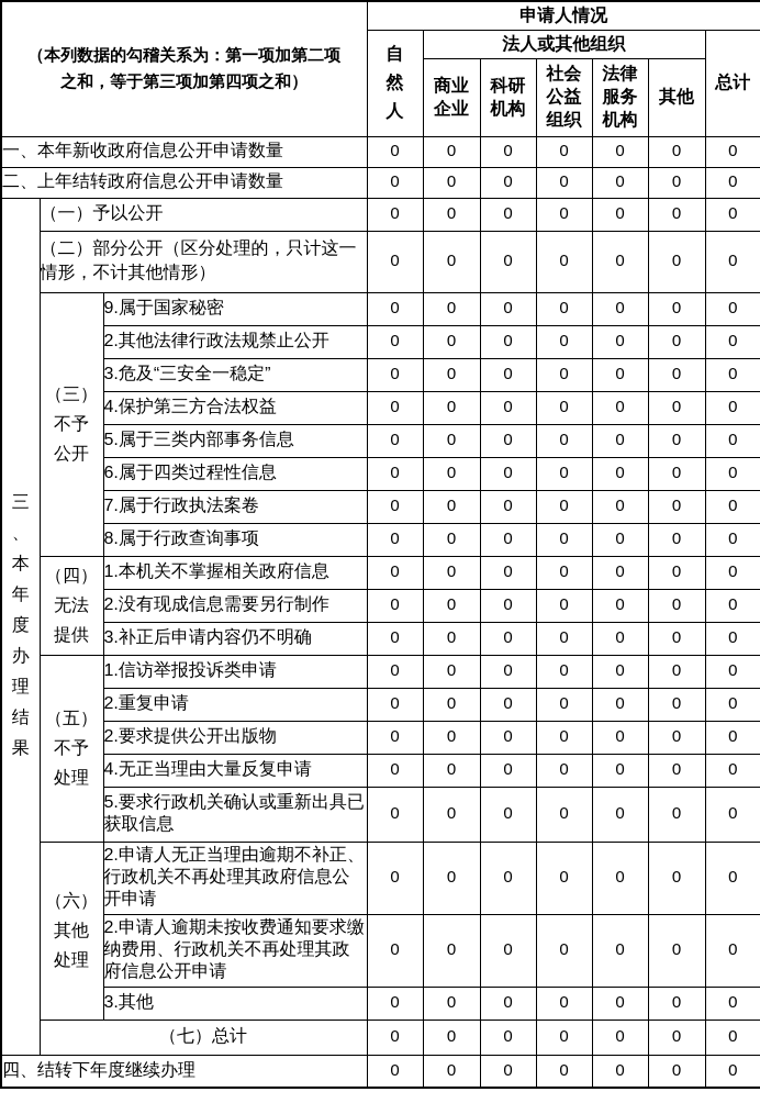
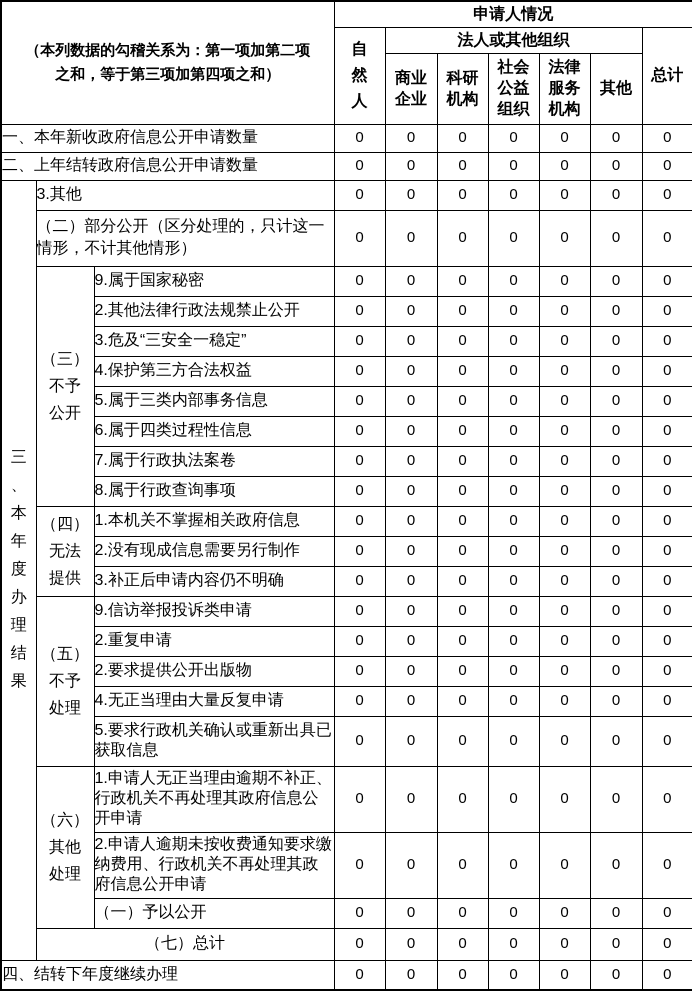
  （本列数据的勾稽关系为：第一项加第二项 之和，等于第三项加第四项之和）	申请人情况
  自 然 人	法人或其他组织	总计
  商业 企业	科研 机构	社会 公益 组织	法律 服务 机构	其他
  一、本年新收政府信息公开申请数量	0	0	0	0	0	0	0
  二、上年结转政府信息公开申请数量	0	0	0	0	0	0	0
- 三 、 本 年 度 办 理 结 果	（一）予以公开	0	0	0	0	0	0	0
+ 三 、 本 年 度 办 理 结 果	3.其他	0	0	0	0	0	0	0
  （二）部分公开（区分处理的，只计这一情形，不计其他情形）	0	0	0	0	0	0	0
  （三） 不予 公开	9.属于国家秘密	0	0	0	0	0	0	0
  2.其他法律行政法规禁止公开	0	0	0	0	0	0	0
  3.危及“三安全一稳定”	0	0	0	0	0	0	0
  4.保护第三方合法权益	0	0	0	0	0	0	0
  5.属于三类内部事务信息	0	0	0	0	0	0	0
  6.属于四类过程性信息	0	0	0	0	0	0	0
  7.属于行政执法案卷	0	0	0	0	0	0	0
  8.属于行政查询事项	0	0	0	0	0	0	0
  （四） 无法 提供	1.本机关不掌握相关政府信息	0	0	0	0	0	0	0
  2.没有现成信息需要另行制作	0	0	0	0	0	0	0
  3.补正后申请内容仍不明确	0	0	0	0	0	0	0
- （五） 不予 处理	1.信访举报投诉类申请	0	0	0	0	0	0	0
+ （五） 不予 处理	9.信访举报投诉类申请	0	0	0	0	0	0	0
  2.重复申请	0	0	0	0	0	0	0
  2.要求提供公开出版物	0	0	0	0	0	0	0
  4.无正当理由大量反复申请	0	0	0	0	0	0	0
  5.要求行政机关确认或重新出具已获取信息	0	0	0	0	0	0	0
- （六） 其他 处理	2.申请人无正当理由逾期不补正、行政机关不再处理其政府信息公开申请	0	0	0	0	0	0	0
+ （六） 其他 处理	1.申请人无正当理由逾期不补正、行政机关不再处理其政府信息公开申请	0	0	0	0	0	0	0
  2.申请人逾期未按收费通知要求缴纳费用、行政机关不再处理其政府信息公开申请	0	0	0	0	0	0	0
- 3.其他	0	0	0	0	0	0	0
+ （一）予以公开	0	0	0	0	0	0	0
  （七）总计	0	0	0	0	0	0	0
  四、结转下年度继续办理	0	0	0	0	0	0	0
